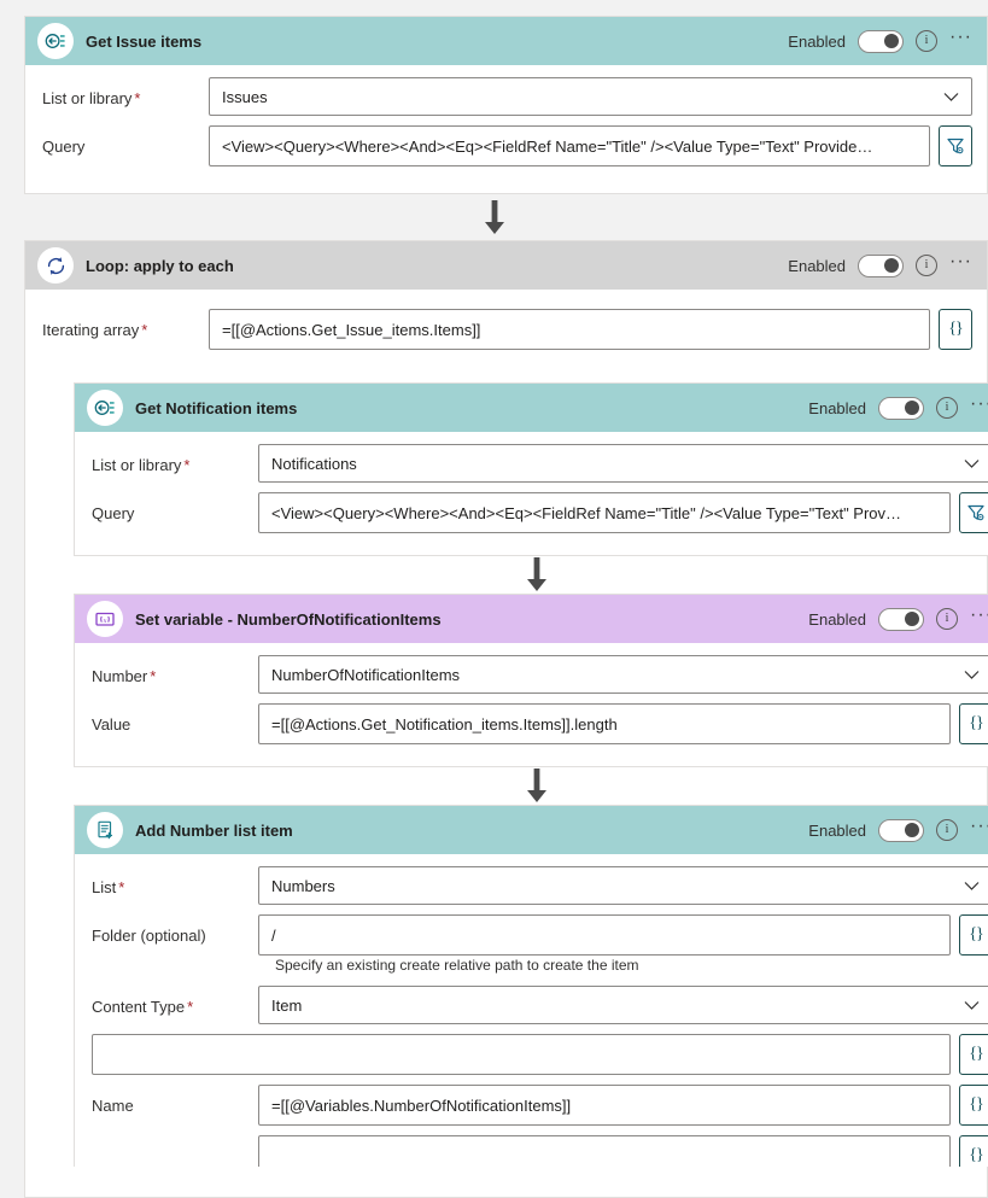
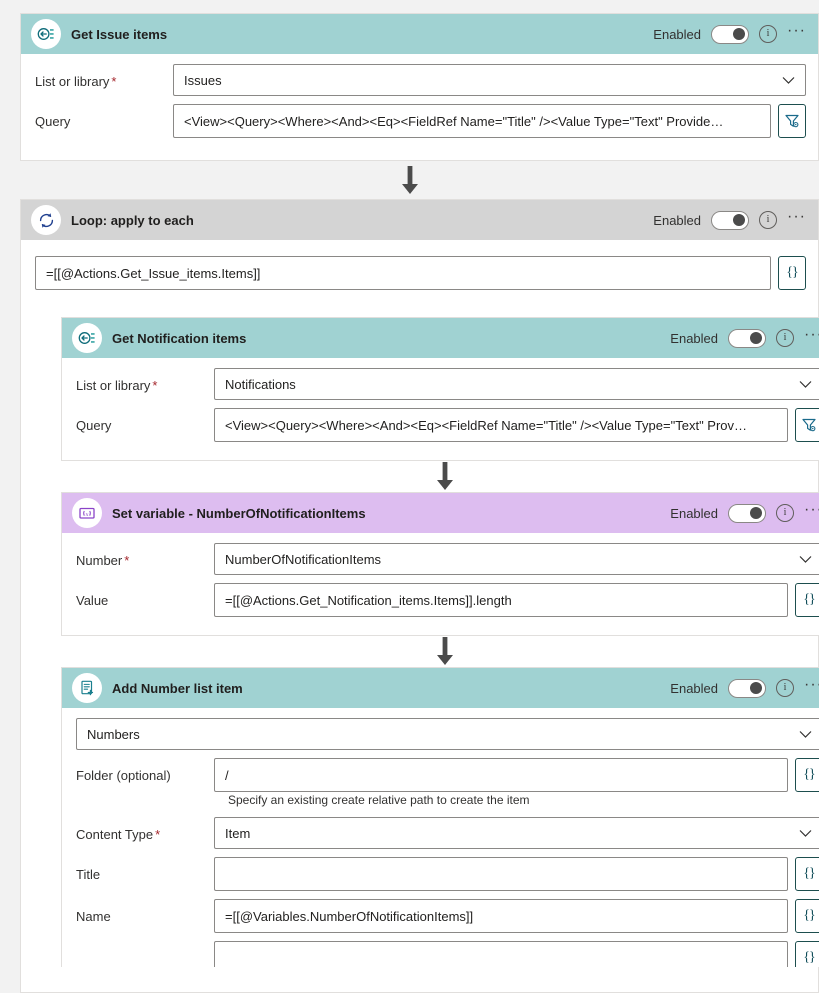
  Get Issue items
  Enabled
  i
  ···
  List or library *
  Issues
  Query
  <View><Query><Where><And><Eq><FieldRef Name="Title" /><Value Type="Text" Provide…
  Loop: apply to each
  Enabled
  i
  ···
- Iterating array *
  =[[@Actions.Get_Issue_items.Items]]
  {}
  Get Notification items
  Enabled
  i
  List or library *
  Notifications
  Query
  <View><Query><Where><And><Eq><FieldRef Name="Title" /><Value Type="Text" Prov…
  Set variable - NumberOfNotificationItems
  Enabled
  i
  Number *
  NumberOfNotificationItems
  Value
  =[[@Actions.Get_Notification_items.Items]].length
  {}
  Add Number list item
  Enabled
  i
- List *
  Numbers
  Folder (optional)
  /
  {}
  Specify an existing create relative path to create the item
  Content Type *
  Item
+ Title
  {}
  Name
  =[[@Variables.NumberOfNotificationItems]]
  {}
  {}
